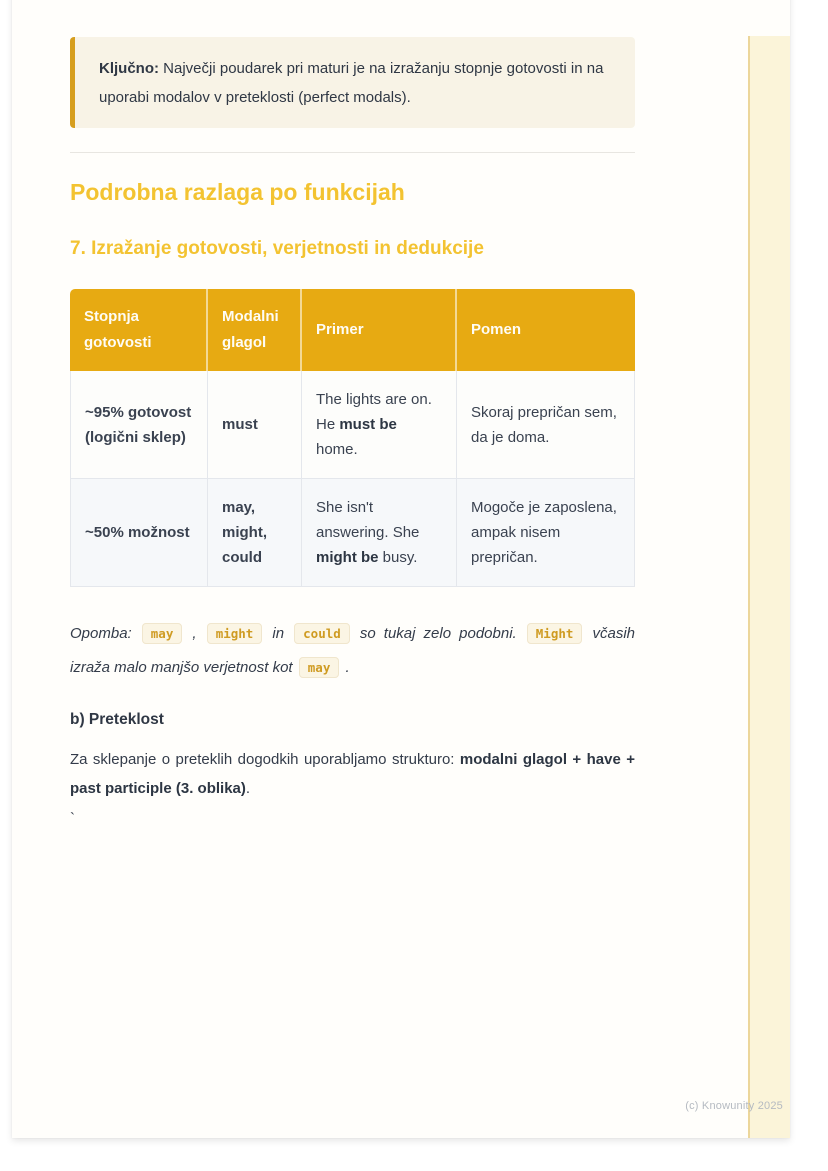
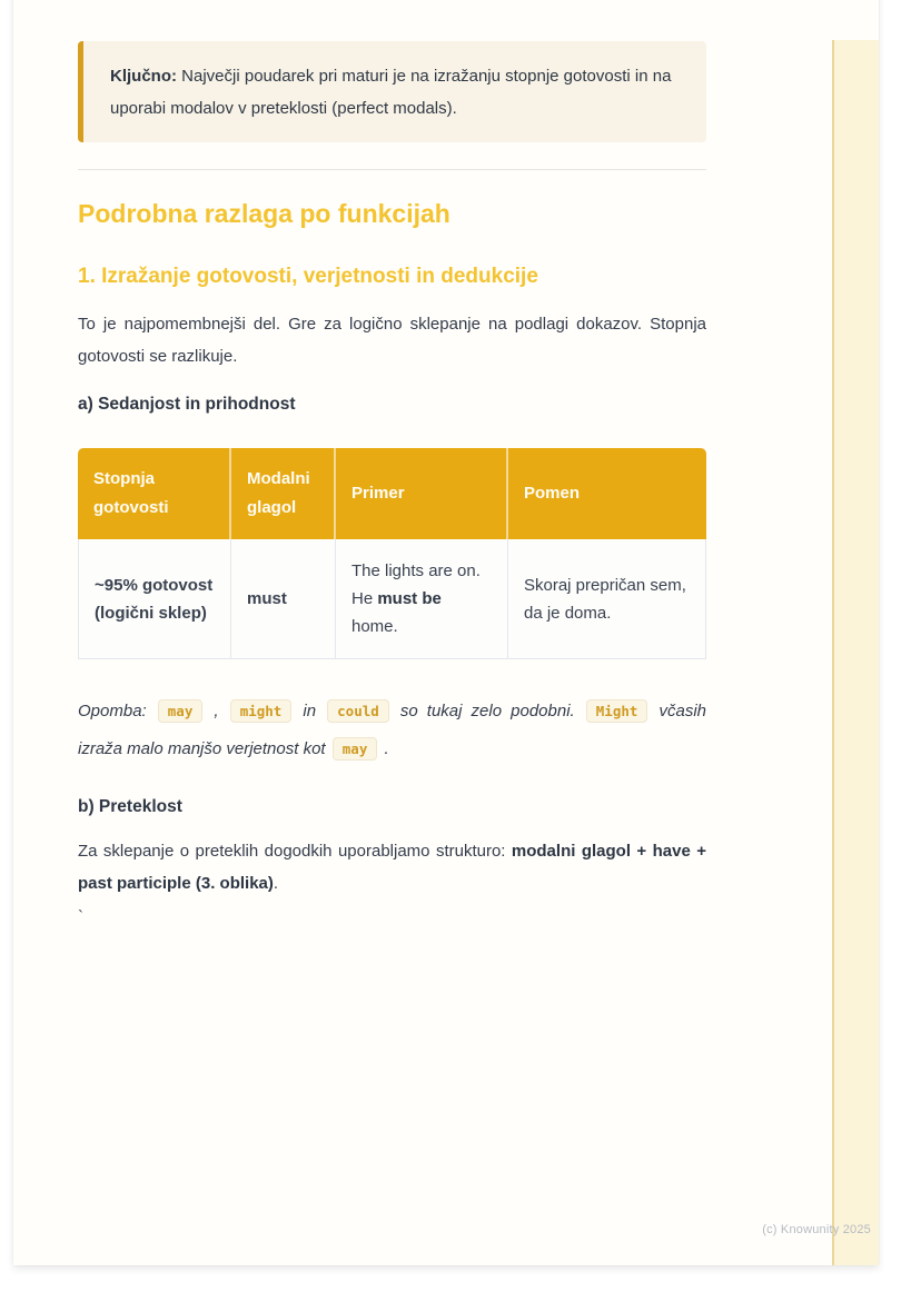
  Ključno: Največji poudarek pri maturi je na izražanju stopnje gotovosti in na uporabi modalov v preteklosti (perfect modals).
  Podrobna razlaga po funkcijah
- 7. Izražanje gotovosti, verjetnosti in dedukcije
+ 1. Izražanje gotovosti, verjetnosti in dedukcije
+ To je najpomembnejši del. Gre za logično sklepanje na podlagi dokazov. Stopnja gotovosti se razlikuje.
+ a) Sedanjost in prihodnost
  Stopnja gotovosti	Modalni glagol	Primer	Pomen
  ~95% gotovost (logični sklep)	must	The lights are on. He must be home.	Skoraj prepričan sem, da je doma.
- ~50% možnost	may, might, could	She isn't answering. She might be busy.	Mogoče je zaposlena, ampak nisem prepričan.
  Opomba: may , might in could so tukaj zelo podobni. Might včasih izraža malo manjšo verjetnost kot may .
  b) Preteklost
  Za sklepanje o preteklih dogodkih uporabljamo strukturo: modalni glagol + have + past participle (3. oblika).
  `
  (c) Knowunity 2025
